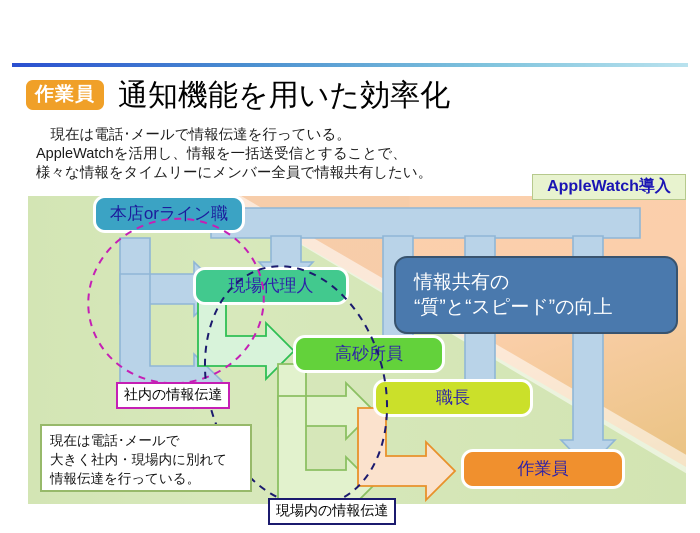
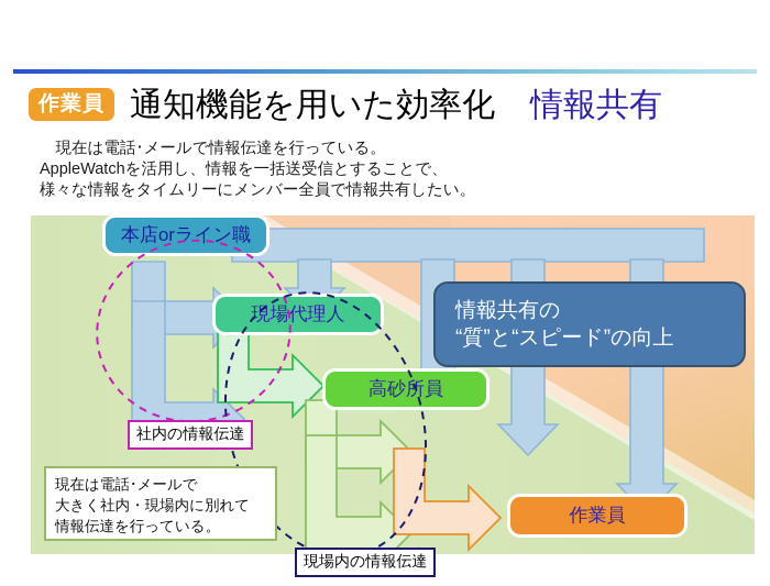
  作業員
  通知機能を用いた効率化
+ 情報共有
  現在は電話･メールで情報伝達を行っている。
  AppleWatchを活用し、情報を一括送受信とすることで、
  様々な情報をタイムリーにメンバー全員で情報共有したい。
- AppleWatch導入
  本店orライン職
  現場代理人
  高砂員
- 職長
  作業員
  情報共有の
  “質”と“スピード”の向上
  社内の情報伝達
  現場内の情報伝達
  現在は電話･メールで
  大きく社内・現場内に別れて
  情報伝達を行っている。
